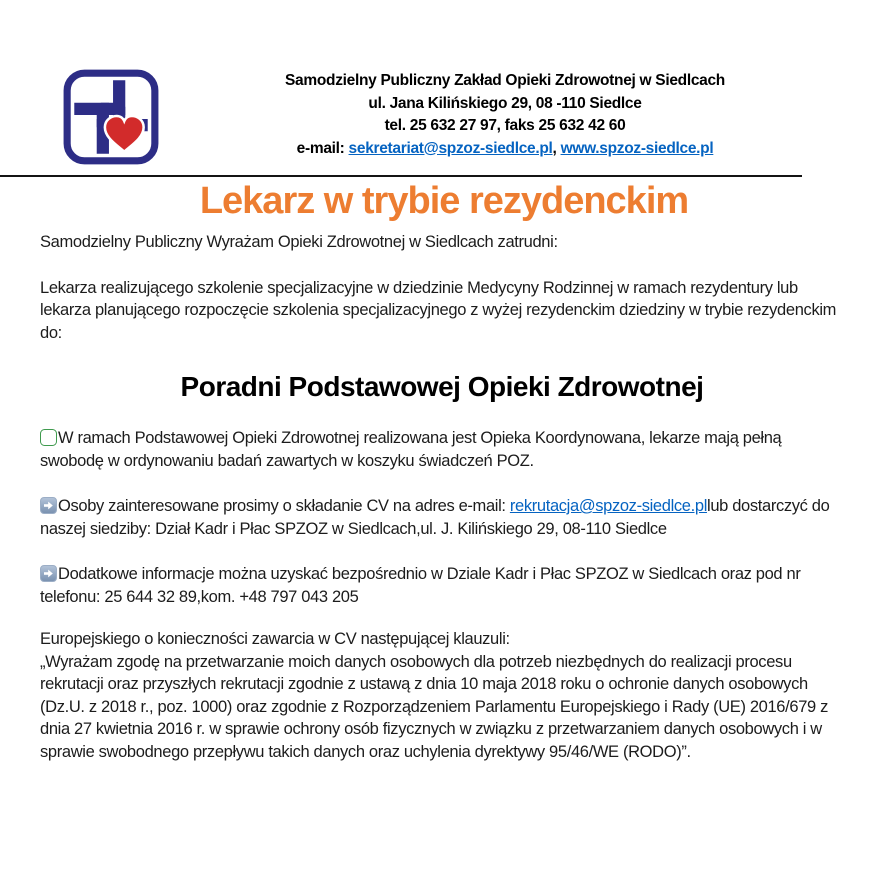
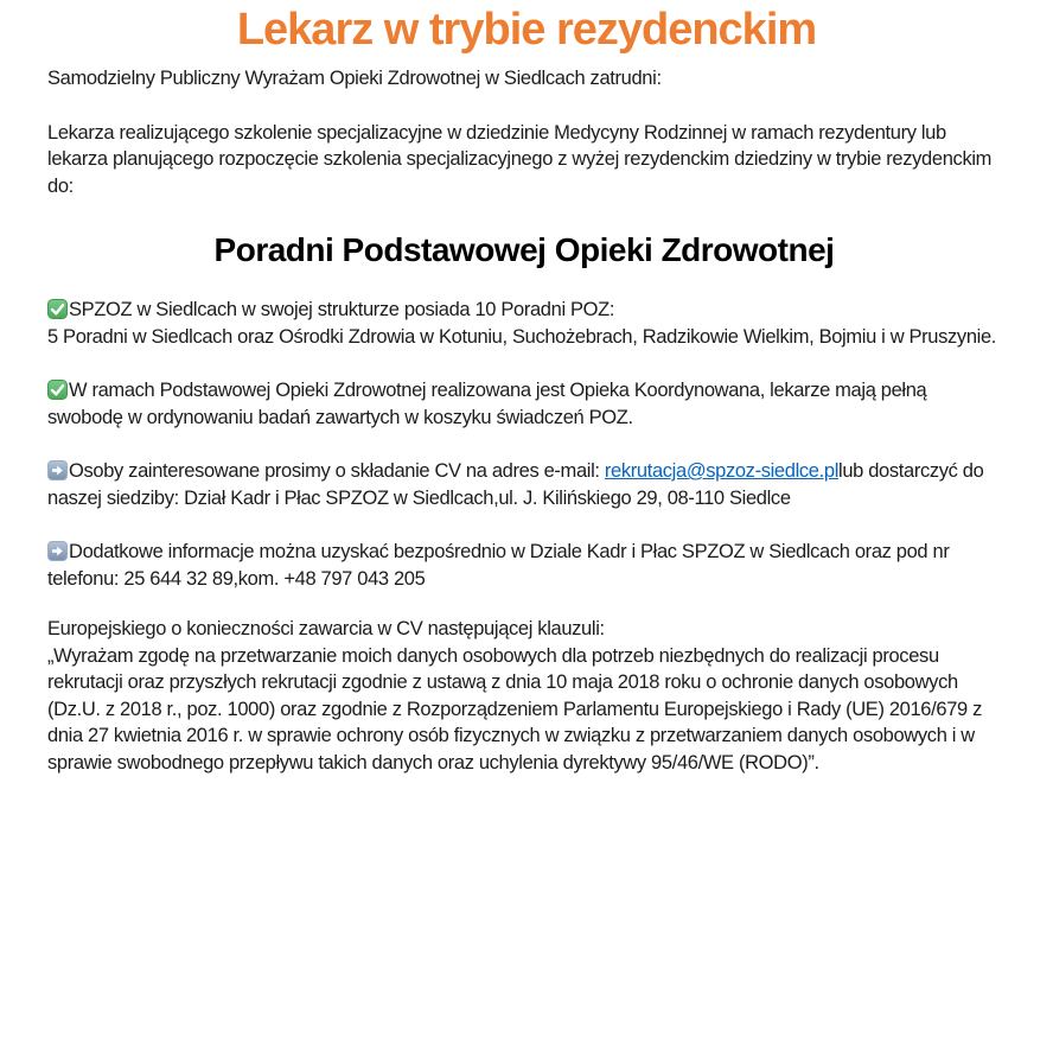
- Samodzielny Publiczny Zakład Opieki Zdrowotnej w Siedlcach
- ul. Jana Kilińskiego 29, 08 -110 Siedlce
- tel. 25 632 27 97, faks 25 632 42 60
- e-mail: sekretariat@spzoz-siedlce.pl, www.spzoz-siedlce.pl
  Lekarz w trybie rezydenckim
  Samodzielny Publiczny Wyrażam Opieki Zdrowotnej w Siedlcach zatrudni:
  Lekarza realizującego szkolenie specjalizacyjne w dziedzinie Medycyny Rodzinnej w ramach rezydentury lub lekarza planującego rozpoczęcie szkolenia specjalizacyjnego z wyżej rezydenckim dziedziny w trybie rezydenckim do:
  Poradni Podstawowej Opieki Zdrowotnej
+ SPZOZ w Siedlcach w swojej strukturze posiada 10 Poradni POZ:
+ 5 Poradni w Siedlcach oraz Ośrodki Zdrowia w Kotuniu, Suchożebrach, Radzikowie Wielkim, Bojmiu i w Pruszynie.
  W ramach Podstawowej Opieki Zdrowotnej realizowana jest Opieka Koordynowana, lekarze mają pełną swobodę w ordynowaniu badań zawartych w koszyku świadczeń POZ.
  Osoby zainteresowane prosimy o składanie CV na adres e-mail: rekrutacja@spzoz-siedlce.pllub dostarczyć do naszej siedziby: Dział Kadr i Płac SPZOZ w Siedlcach,ul. J. Kilińskiego 29, 08-110 Siedlce
  Dodatkowe informacje można uzyskać bezpośrednio w Dziale Kadr i Płac SPZOZ w Siedlcach oraz pod nr telefonu: 25 644 32 89,kom. +48 797 043 205
  Europejskiego o konieczności zawarcia w CV następującej klauzuli:
  „Wyrażam zgodę na przetwarzanie moich danych osobowych dla potrzeb niezbędnych do realizacji procesu rekrutacji oraz przyszłych rekrutacji zgodnie z ustawą z dnia 10 maja 2018 roku o ochronie danych osobowych (Dz.U. z 2018 r., poz. 1000) oraz zgodnie z Rozporządzeniem Parlamentu Europejskiego i Rady (UE) 2016/679 z dnia 27 kwietnia 2016 r. w sprawie ochrony osób fizycznych w związku z przetwarzaniem danych osobowych i w sprawie swobodnego przepływu takich danych oraz uchylenia dyrektywy 95/46/WE (RODO)”.
